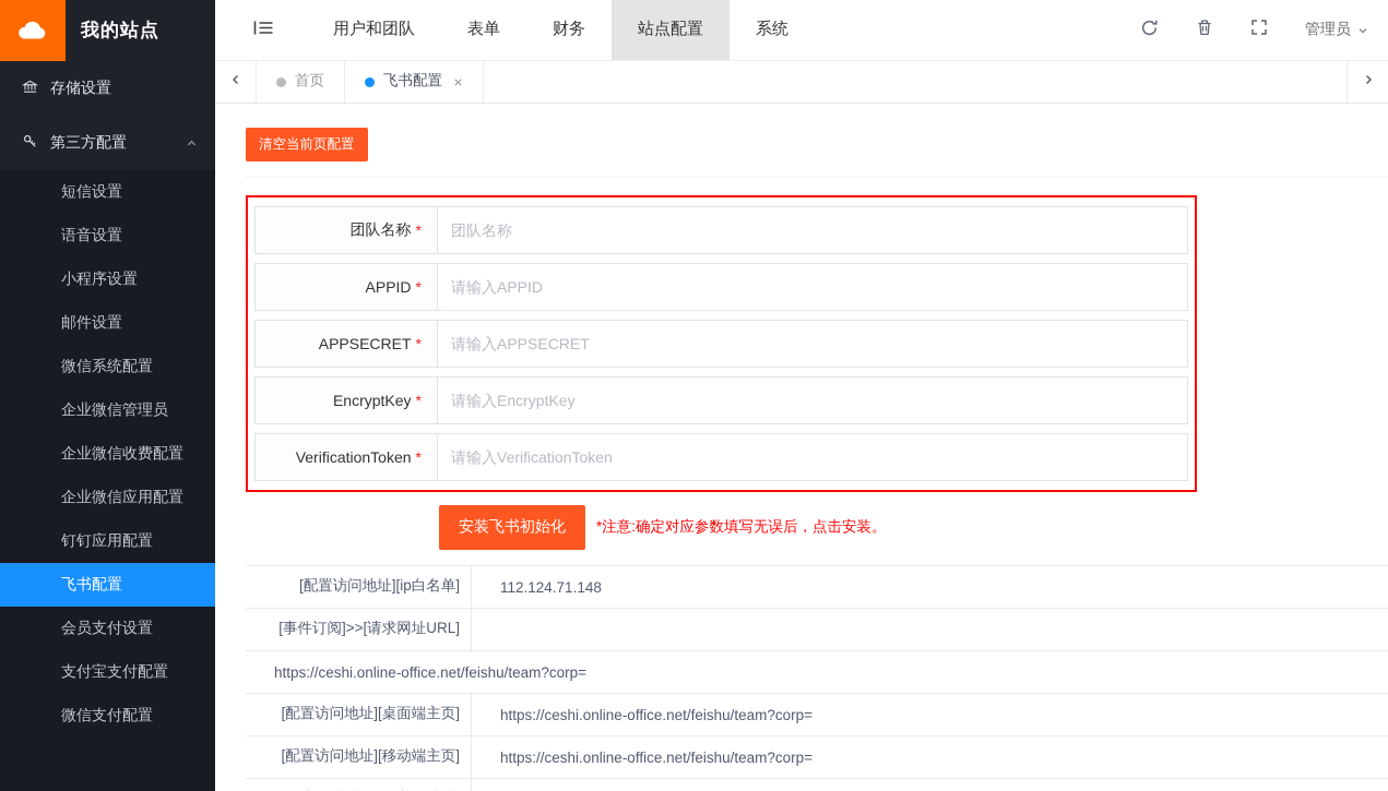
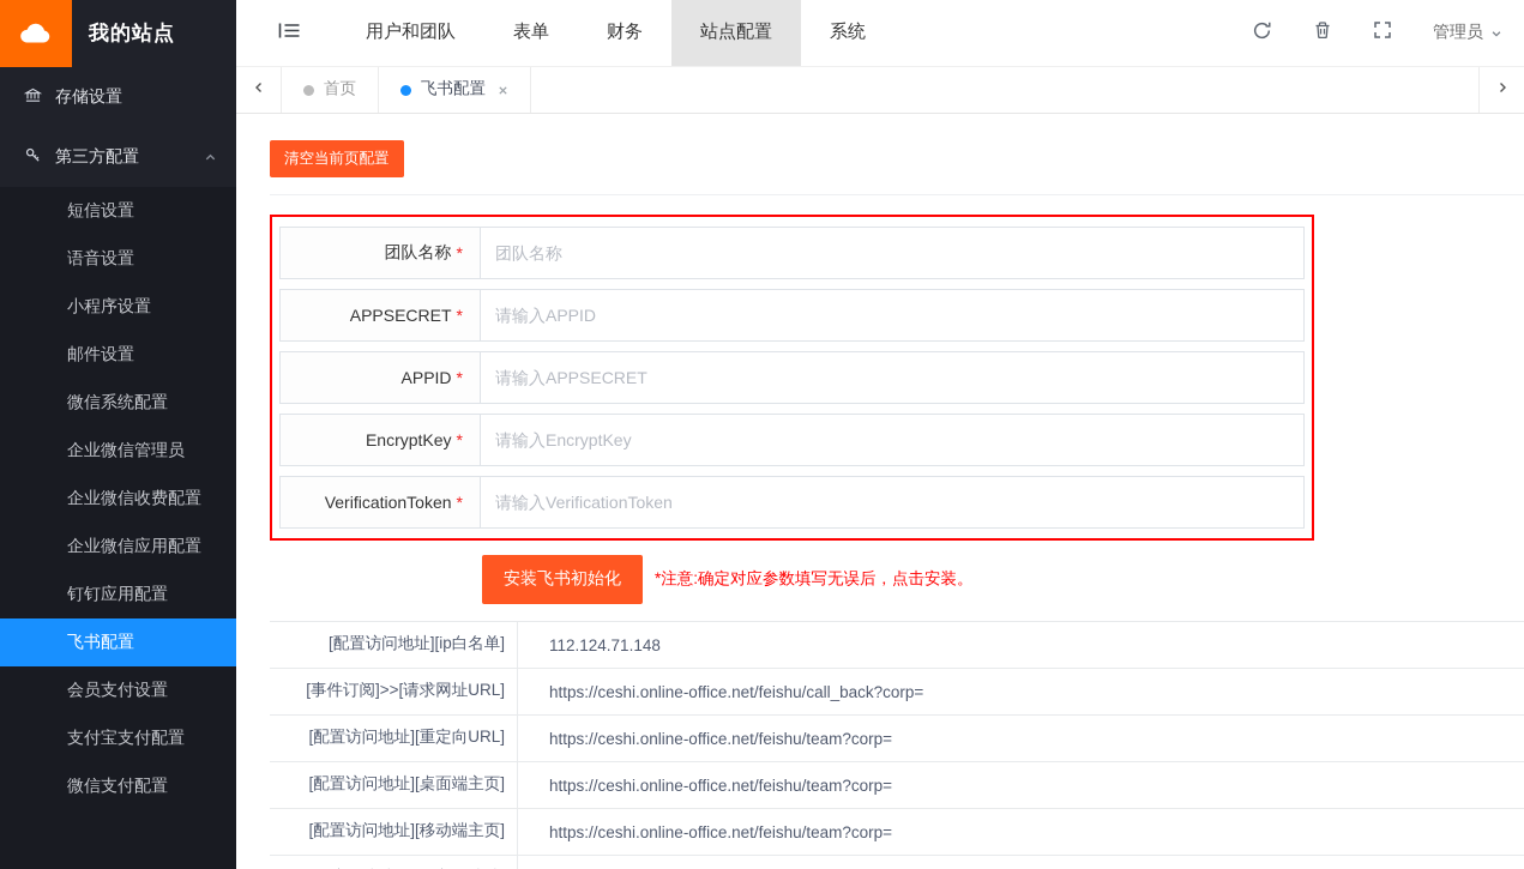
  我的站点
  存储设置
  第三方配置
  短信设置
  语音设置
  小程序设置
  邮件设置
  微信系统配置
  企业微信管理员
  企业微信收费配置
  企业微信应用配置
  钉钉应用配置
  飞书配置
  会员支付设置
  支付宝支付配置
  微信支付配置
  用户和团队
  表单
  财务
  站点配置
  系统
  管理员
  首页
  飞书配置
  清空当前页配置
  团队名称
  *
  团队名称
- APPID
+ APPSECRET
  *
  请输入APPID
- APPSECRET
+ APPID
  *
  请输入APPSECRET
  EncryptKey
  *
  请输入EncryptKey
  VerificationToken
  *
  请输入VerificationToken
  安装飞书初始化
  *注意:确定对应参数填写无误后，点击安装。
  [配置访问地址][ip白名单]
  112.124.71.148
  [事件订阅]>>[请求网址URL]
+ https://ceshi.online-office.net/feishu/call_back?corp=
+ [配置访问地址][重定向URL]
  https://ceshi.online-office.net/feishu/team?corp=
  [配置访问地址][桌面端主页]
  https://ceshi.online-office.net/feishu/team?corp=
  [配置访问地址][移动端主页]
  https://ceshi.online-office.net/feishu/team?corp=
